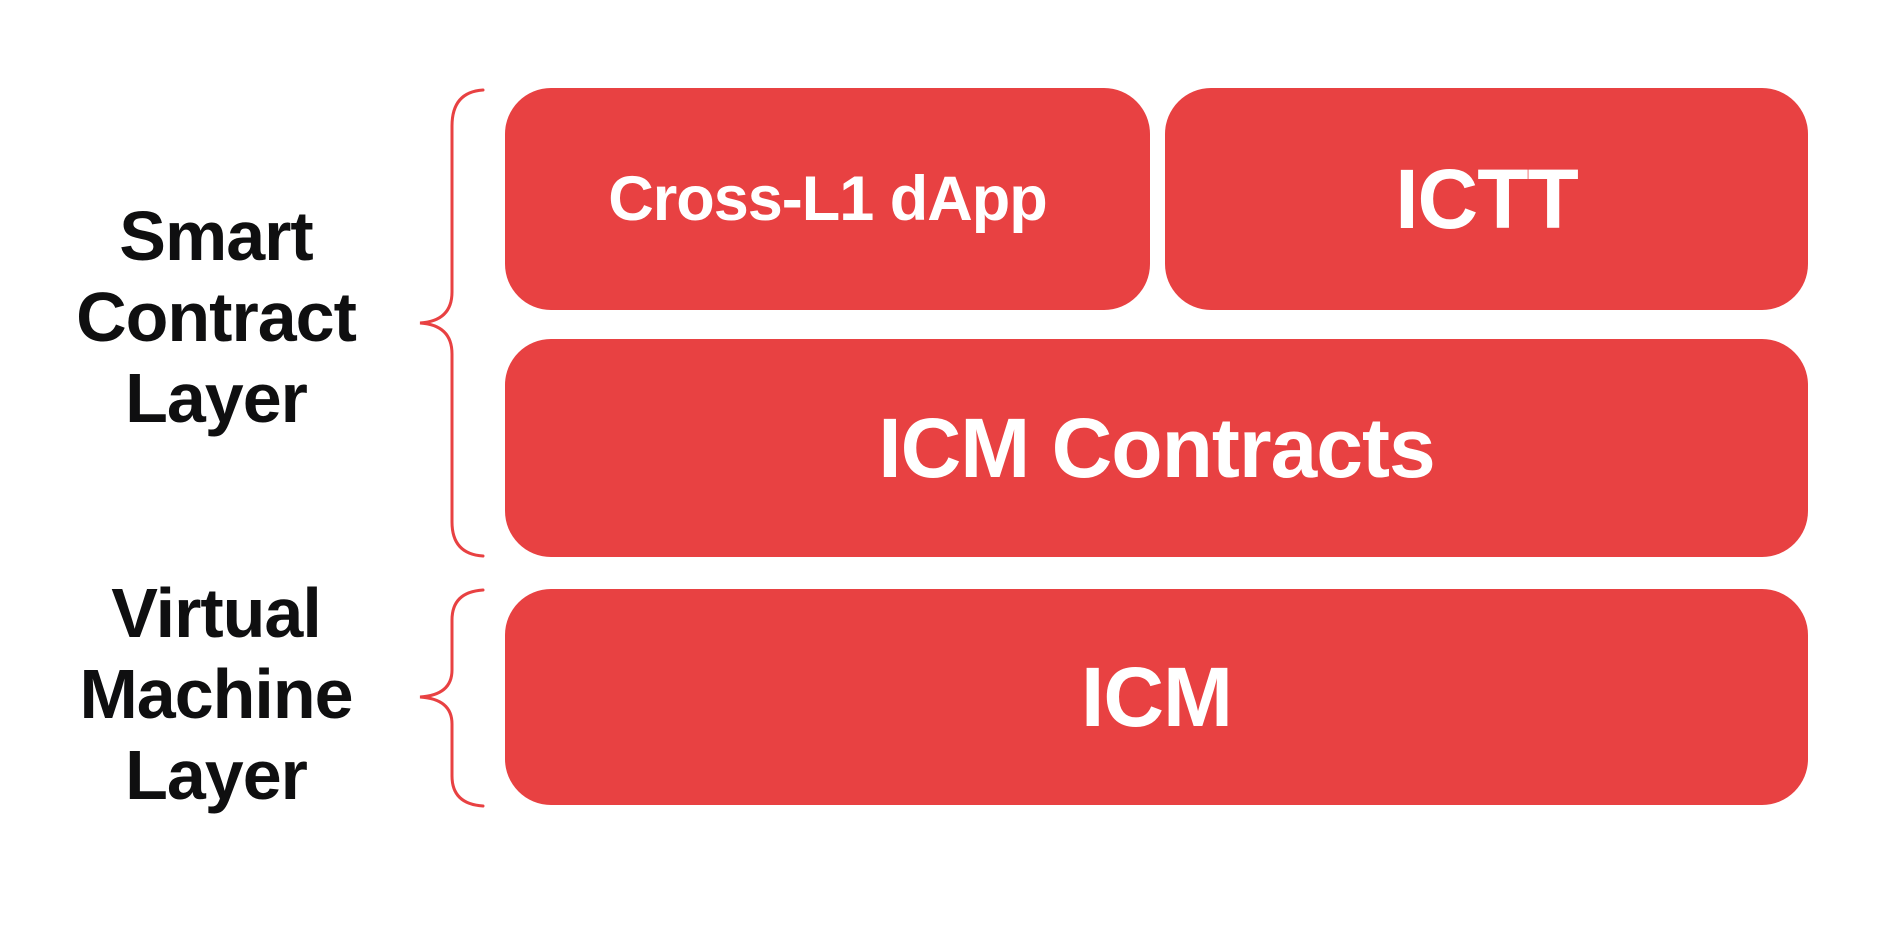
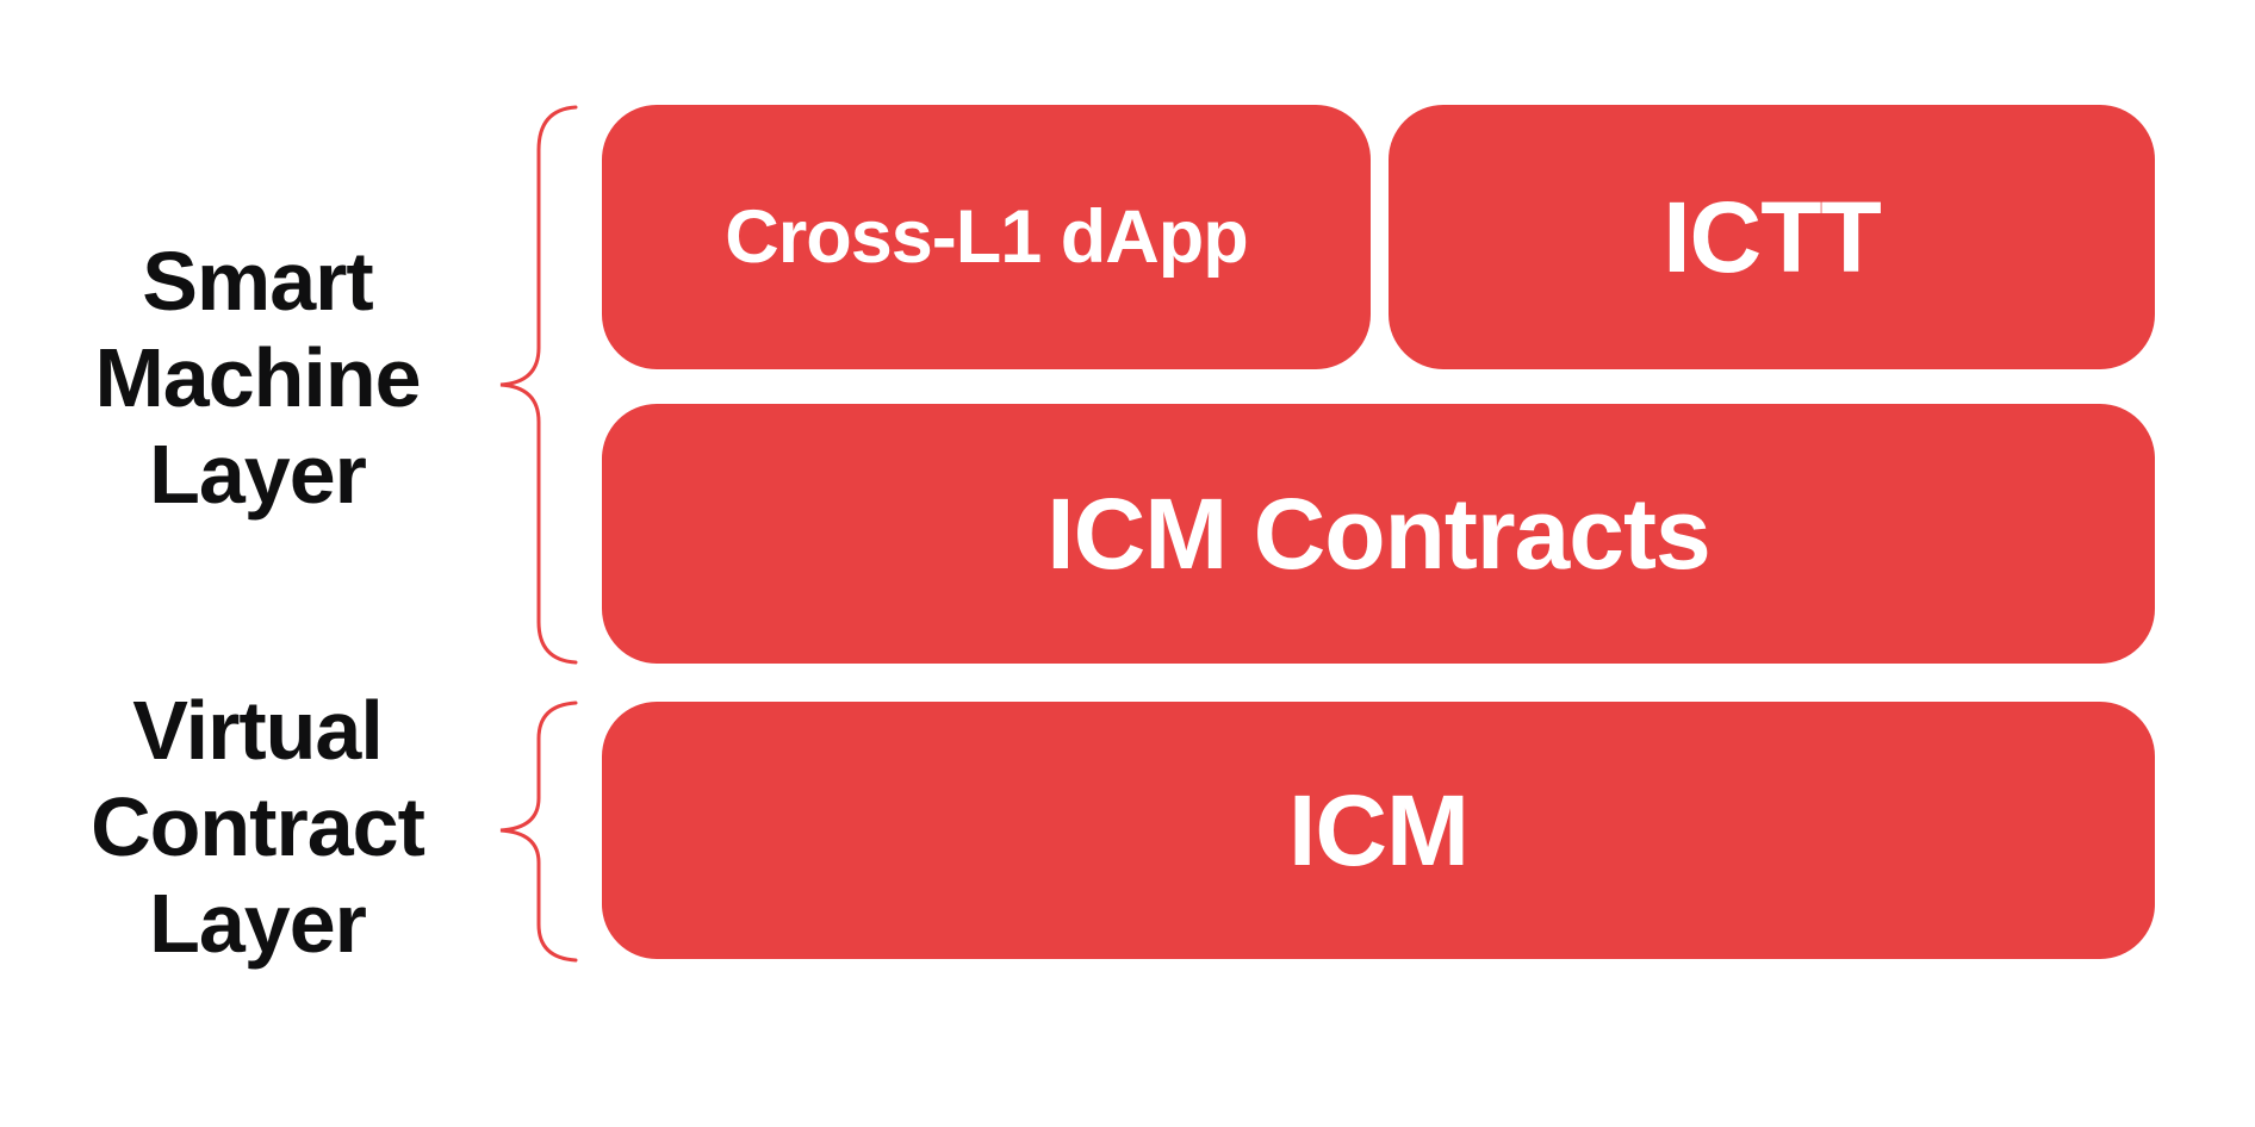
  Smart
- Contract
+ Machine
  Layer
  Virtual
- Machine
+ Contract
  Layer
  Cross-L1 dApp
  ICTT
  ICM Contracts
  ICM
